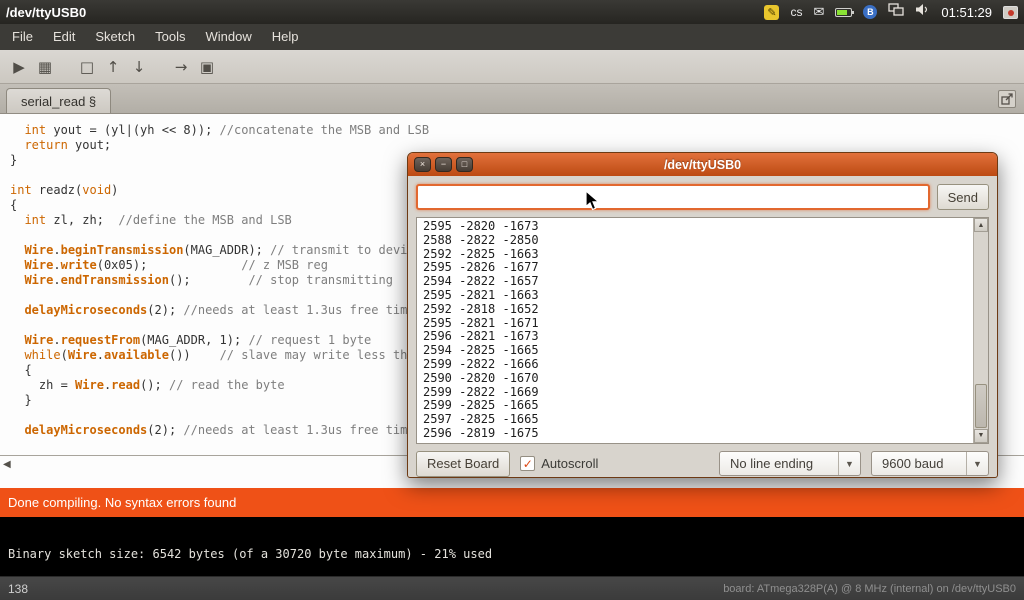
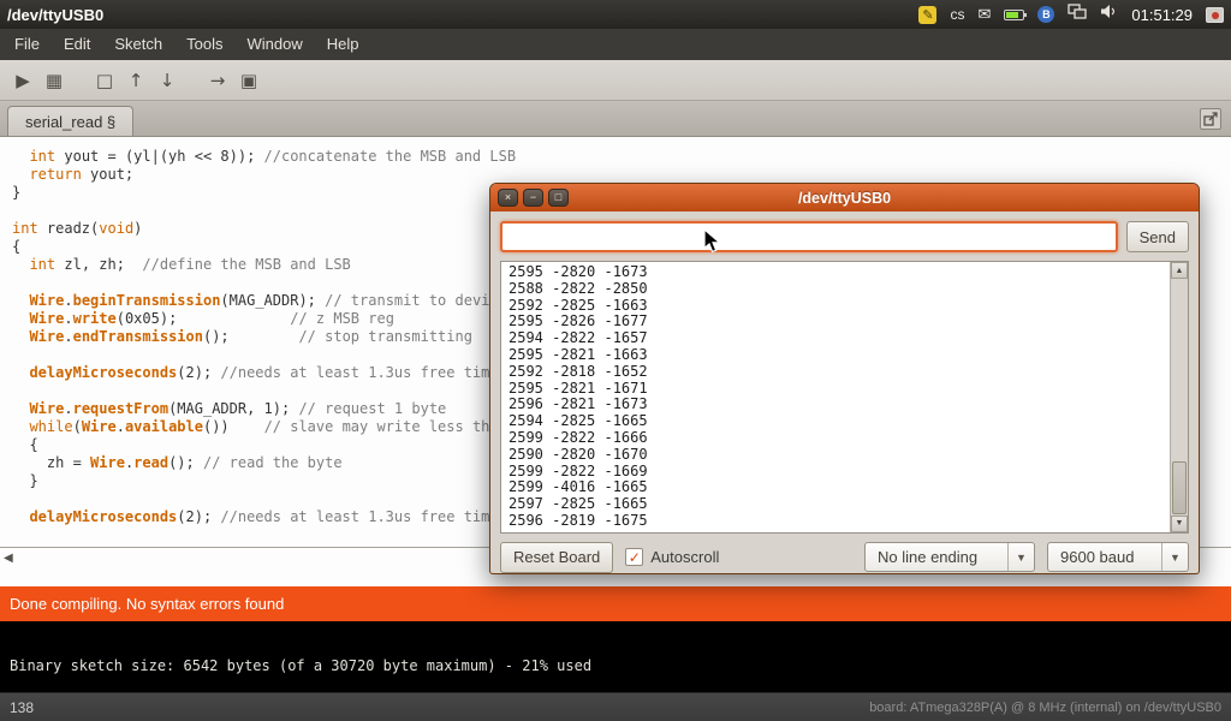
  /dev/ttyUSB0
  ✎
  cs
  ✉
  B
  01:51:29
  File
  Edit
  Sketch
  Tools
  Window
  Help
  ▶
  ▦
  □
  ↑
  ↓
  →
  ▣
  serial_read §
  int yout = (yl|(yh << 8)); //concatenate the MSB and LSB
  return yout;
  }
  int readz(void)
  {
  int zl, zh; //define the MSB and LSB
  Wire.beginTransmission(MAG_ADDR); // transmit to devi
  Wire.write(0x05); // z MSB reg
  Wire.endTransmission(); // stop transmitting
  delayMicroseconds(2); //needs at least 1.3us free tim
  Wire.requestFrom(MAG_ADDR, 1); // request 1 byte
  while(Wire.available()) // slave may write less th
  {
  zh = Wire.read(); // read the byte
  }
  delayMicroseconds(2); //needs at least 1.3us free tim
  ◀
  Done compiling. No syntax errors found
  Binary sketch size: 6542 bytes (of a 30720 byte maximum) - 21% used
  138
  board: ATmega328P(A) @ 8 MHz (internal) on /dev/ttyUSB0
  /dev/ttyUSB0
  ×
  −
  □
  Send
  2595 -2820 -1673
  2588 -2822 -2850
  2592 -2825 -1663
  2595 -2826 -1677
  2594 -2822 -1657
  2595 -2821 -1663
  2592 -2818 -1652
  2595 -2821 -1671
  2596 -2821 -1673
  2594 -2825 -1665
  2599 -2822 -1666
  2590 -2820 -1670
  2599 -2822 -1669
- 2599 -2825 -1665
+ 2599 -4016 -1665
  2597 -2825 -1665
  2596 -2819 -1675
  Reset Board
  ✓
  Autoscroll
  No line ending
  ▼
  9600 baud
  ▼
